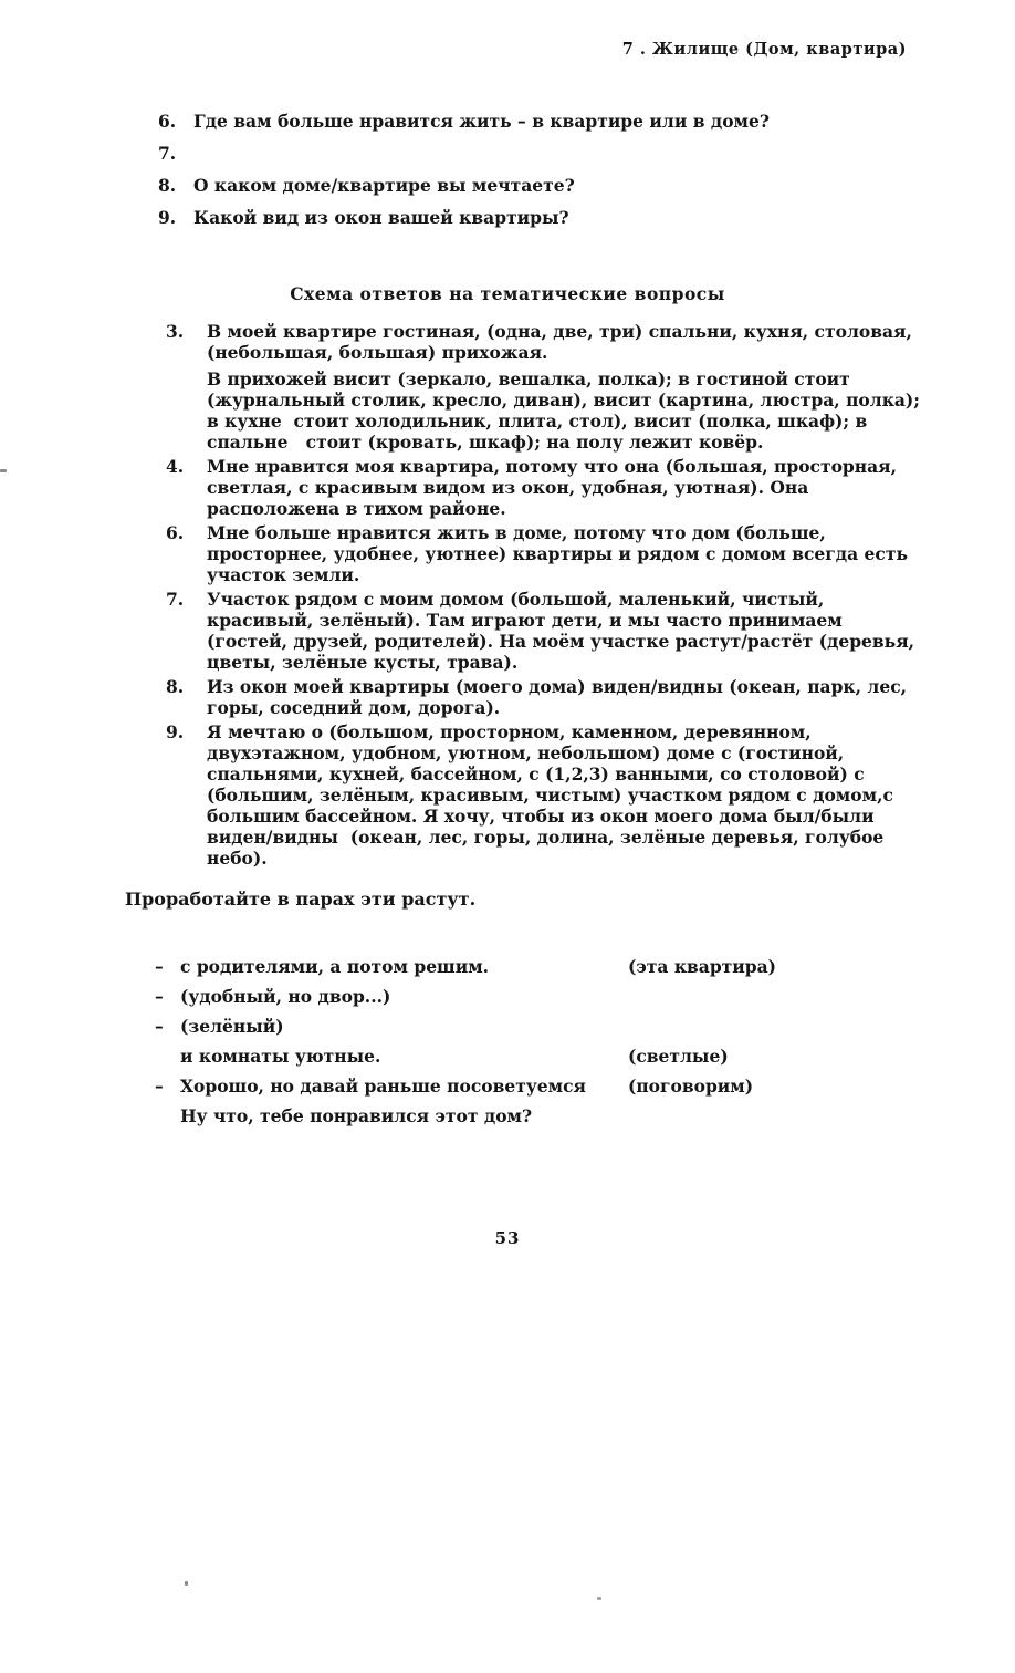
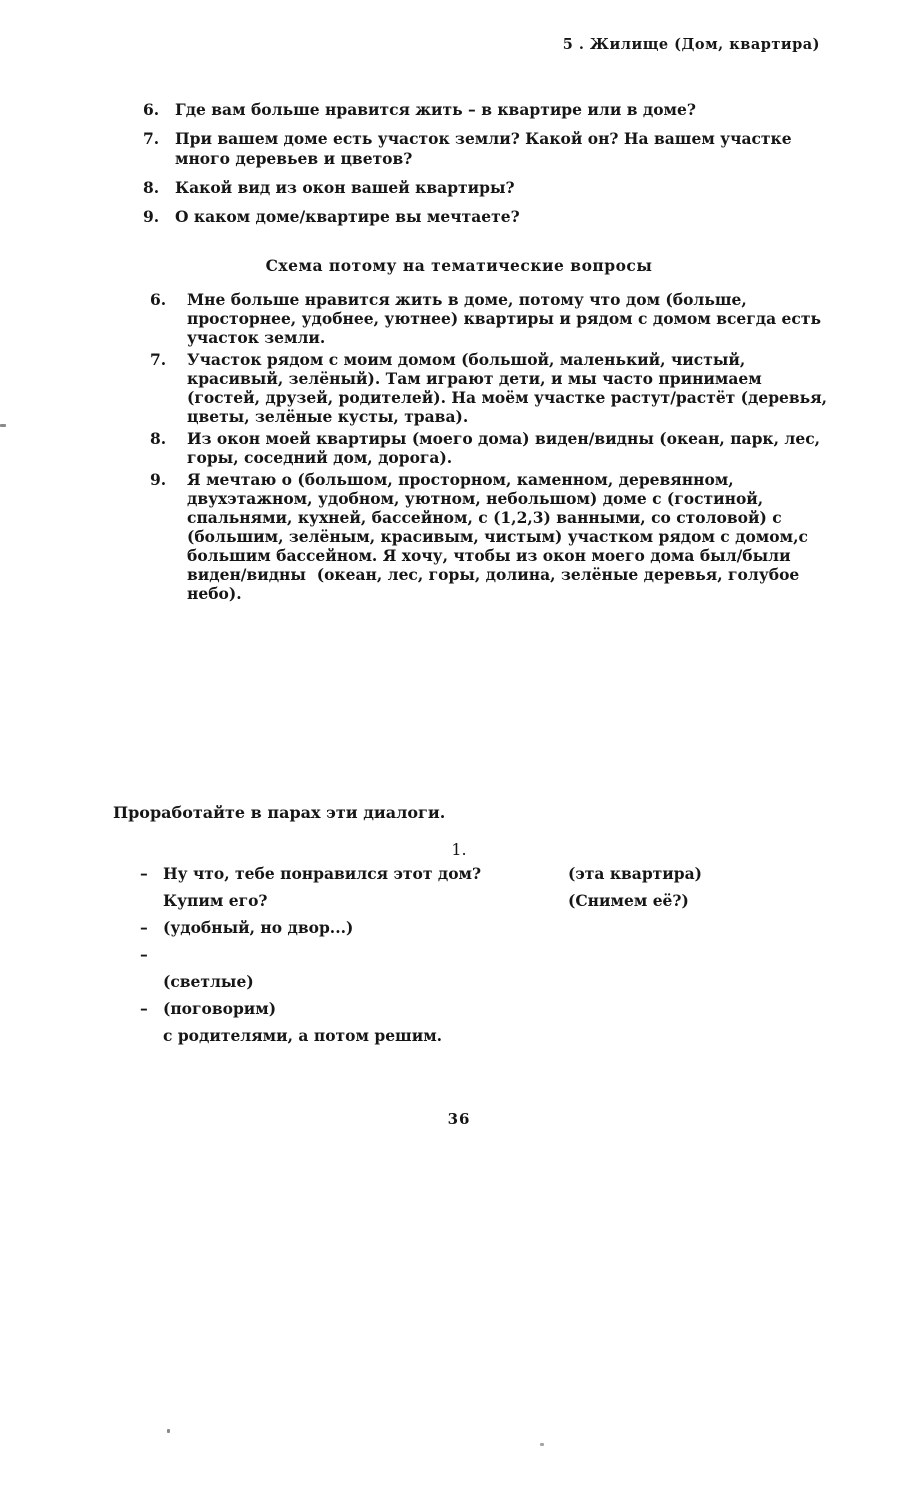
- 7 . Жилище (Дом, квартира)
+ 5 . Жилище (Дом, квартира)
  6.
  Где вам больше нравится жить – в квартире или в доме?
  7.
+ При вашем доме есть участок земли? Какой он? На вашем участке
+ много деревьев и цветов?
  8.
- О каком доме/квартире вы мечтаете?
+ Какой вид из окон вашей квартиры?
  9.
- Какой вид из окон вашей квартиры?
+ О каком доме/квартире вы мечтаете?
- Схема ответов на тематические вопросы
+ Схема потому на тематические вопросы
- 3.
- В моей квартире гостиная, (одна, две, три) спальни, кухня, столовая,
- (небольшая, большая) прихожая.
- В прихожей висит (зеркало, вешалка, полка); в гостиной стоит
- (журнальный столик, кресло, диван), висит (картина, люстра, полка);
- в кухне стоит холодильник, плита, стол), висит (полка, шкаф); в
- спальне стоит (кровать, шкаф); на полу лежит ковёр.
- 4.
- Мне нравится моя квартира, потому что она (большая, просторная,
- светлая, с красивым видом из окон, удобная, уютная). Она
- расположена в тихом районе.
  6.
  Мне больше нравится жить в доме, потому что дом (больше,
  просторнее, удобнее, уютнее) квартиры и рядом с домом всегда есть
  участок земли.
  7.
  Участок рядом с моим домом (большой, маленький, чистый,
  красивый, зелёный). Там играют дети, и мы часто принимаем
  (гостей, друзей, родителей). На моём участке растут/растёт (деревья,
  цветы, зелёные кусты, трава).
  8.
  Из окон моей квартиры (моего дома) виден/видны (океан, парк, лес,
  горы, соседний дом, дорога).
  9.
  Я мечтаю о (большом, просторном, каменном, деревянном,
  двухэтажном, удобном, уютном, небольшом) доме с (гостиной,
  спальнями, кухней, бассейном, с (1,2,3) ванными, со столовой) с
  (большим, зелёным, красивым, чистым) участком рядом с домом,с
  большим бассейном. Я хочу, чтобы из окон моего дома был/были
  виден/видны (океан, лес, горы, долина, зелёные деревья, голубое
  небо).
- Проработайте в парах эти растут.
+ Проработайте в парах эти диалоги.
+ 1.
  –
- с родителями, а потом решим.
+ Ну что, тебе понравился этот дом?
  (эта квартира)
+ Купим его?
+ (Снимем её?)
  –
  (удобный, но двор...)
  –
- (зелёный)
- и комнаты уютные.
  (светлые)
  –
- Хорошо, но давай раньше посоветуемся
  (поговорим)
- Ну что, тебе понравился этот дом?
+ с родителями, а потом решим.
- 53
+ 36
